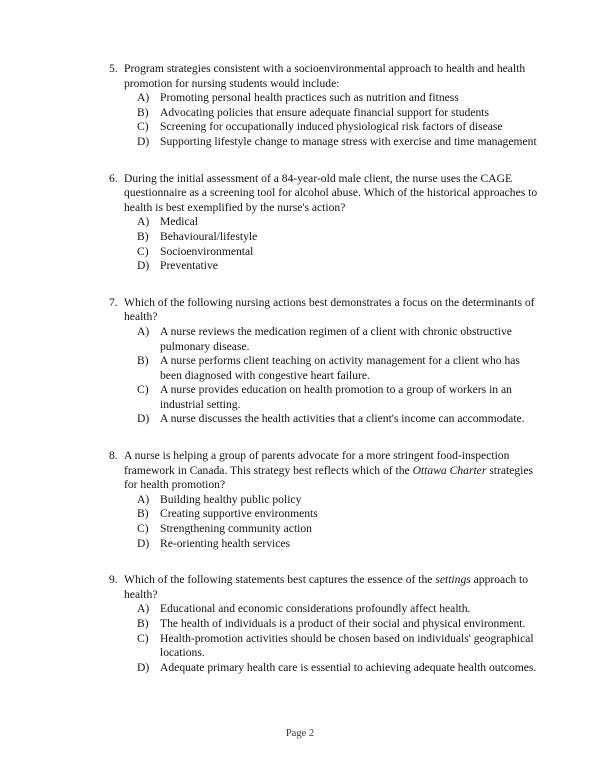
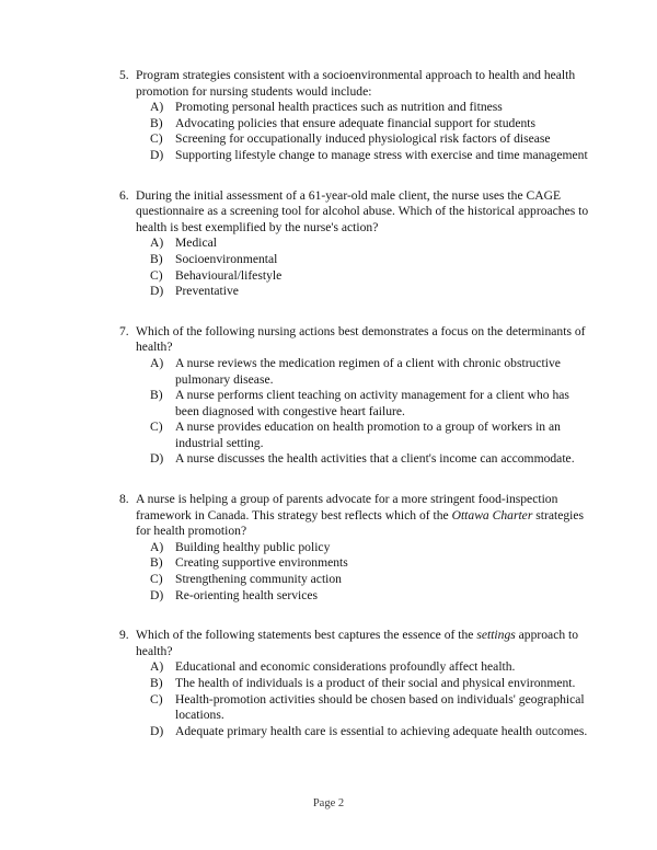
  5.
  Program strategies consistent with a socioenvironmental approach to health and health promotion for nursing students would include:
  A)
  Promoting personal health practices such as nutrition and fitness
  B)
  Advocating policies that ensure adequate financial support for students
  C)
  Screening for occupationally induced physiological risk factors of disease
  D)
  Supporting lifestyle change to manage stress with exercise and time management
  6.
- During the initial assessment of a 84-year-old male client, the nurse uses the CAGE questionnaire as a screening tool for alcohol abuse. Which of the historical approaches to health is best exemplified by the nurse's action?
+ During the initial assessment of a 61-year-old male client, the nurse uses the CAGE questionnaire as a screening tool for alcohol abuse. Which of the historical approaches to health is best exemplified by the nurse's action?
  A)
  Medical
  B)
- Behavioural/lifestyle
+ Socioenvironmental
  C)
- Socioenvironmental
+ Behavioural/lifestyle
  D)
  Preventative
  7.
  Which of the following nursing actions best demonstrates a focus on the determinants of health?
  A)
  A nurse reviews the medication regimen of a client with chronic obstructive pulmonary disease.
  B)
  A nurse performs client teaching on activity management for a client who has been diagnosed with congestive heart failure.
  C)
  A nurse provides education on health promotion to a group of workers in an industrial setting.
  D)
  A nurse discusses the health activities that a client's income can accommodate.
  8.
  A nurse is helping a group of parents advocate for a more stringent food-inspection framework in Canada. This strategy best reflects which of the Ottawa Charter strategies for health promotion?
  A)
  Building healthy public policy
  B)
  Creating supportive environments
  C)
  Strengthening community action
  D)
  Re-orienting health services
  9.
  Which of the following statements best captures the essence of the settings approach to health?
  A)
  Educational and economic considerations profoundly affect health.
  B)
  The health of individuals is a product of their social and physical environment.
  C)
  Health-promotion activities should be chosen based on individuals' geographical locations.
  D)
  Adequate primary health care is essential to achieving adequate health outcomes.
  Page 2
